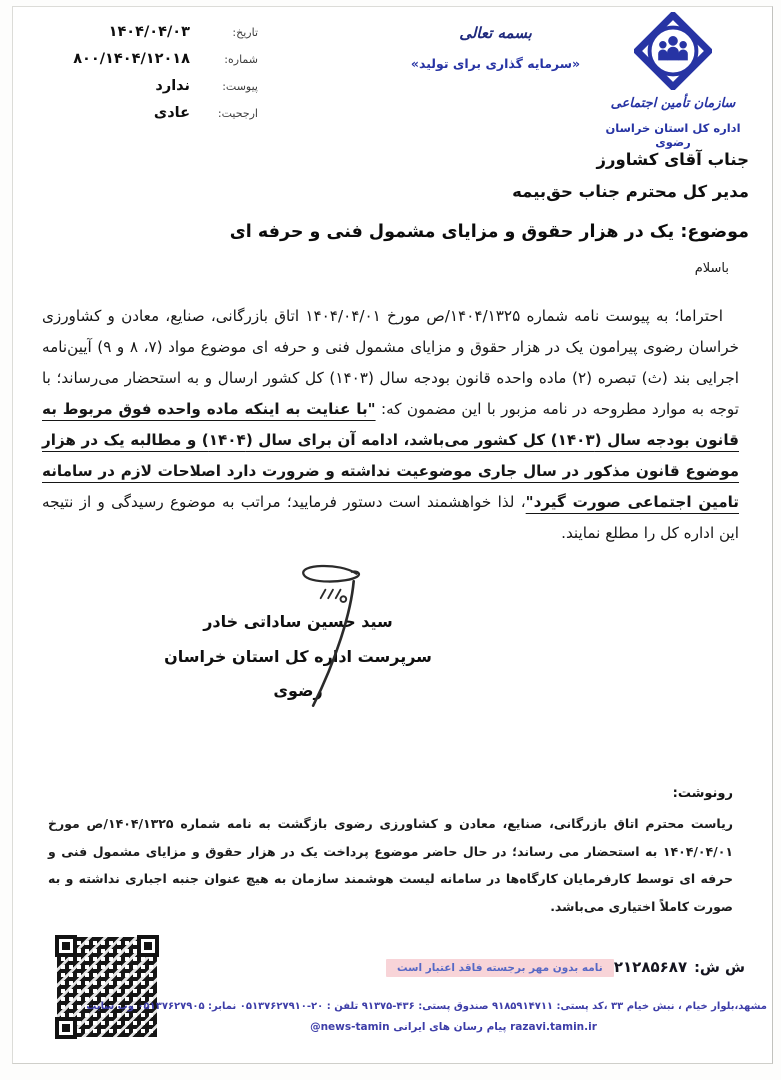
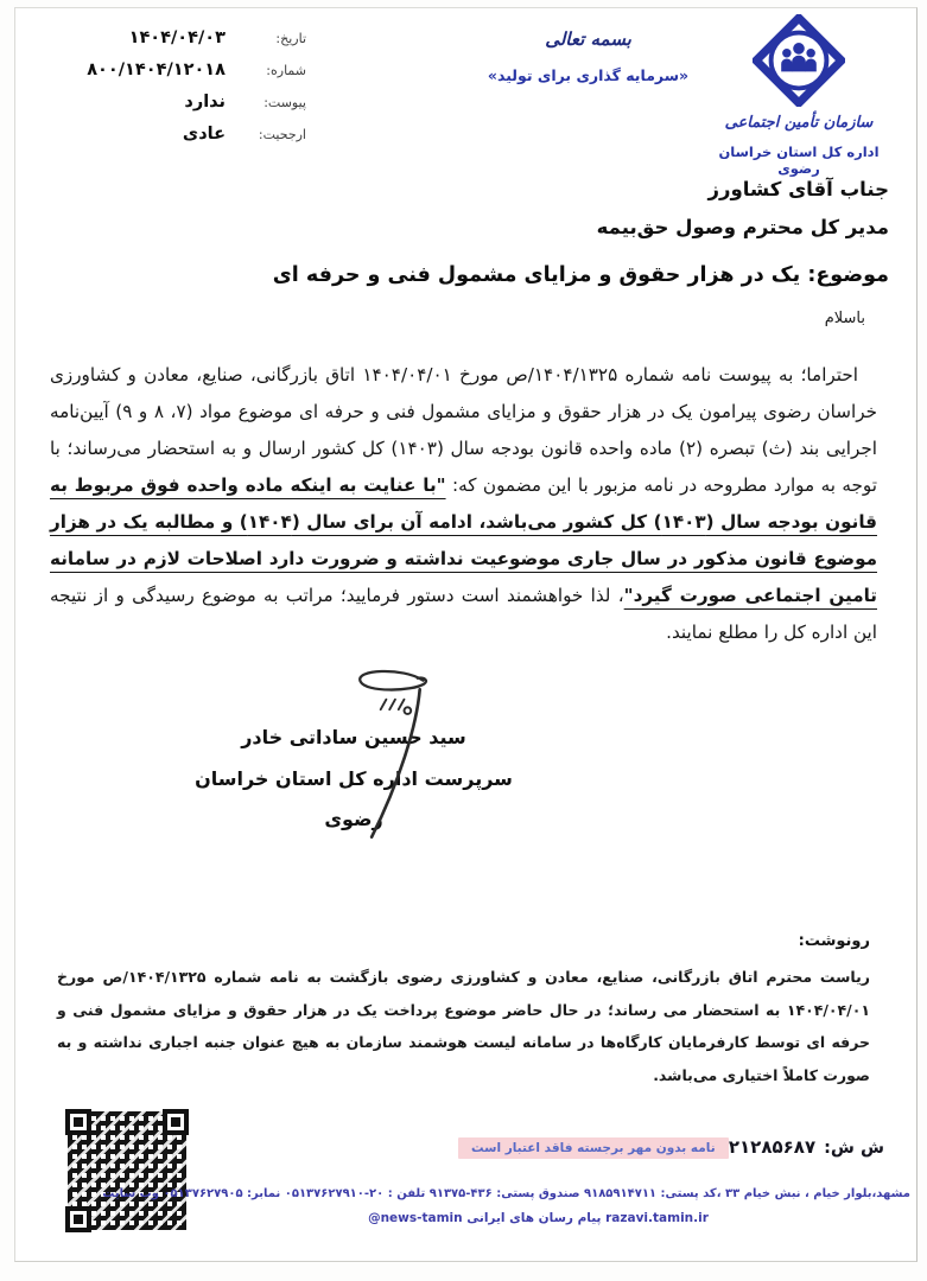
  سازمان تأمین اجتماعی
  اداره کل استان خراسان رضوی
  بسمه تعالی
  «سرمایه گذاری برای تولید»
  تاریخ:
  ۱۴۰۴/۰۴/۰۳
  شماره:
  ۸۰۰/۱۴۰۴/۱۲۰۱۸
  پیوست:
  ندارد
  ارجحیت:
  عادی
  جناب آقای کشاورز
- مدیر کل محترم جناب حق‌بیمه
+ مدیر کل محترم وصول حق‌بیمه
  موضوع: یک در هزار حقوق و مزایای مشمول فنی و حرفه ای
  باسلام
  احتراما؛ به پیوست نامه شماره ۱۴۰۴/۱۳۲۵/ص مورخ ۱۴۰۴/۰۴/۰۱ اتاق بازرگانی، صنایع، معادن و کشاورزی خراسان رضوی پیرامون یک در هزار حقوق و مزایای مشمول فنی و حرفه ای موضوع مواد (۷، ۸ و ۹) آیین‌نامه اجرایی بند (ث) تبصره (۲) ماده واحده قانون بودجه سال (۱۴۰۳) کل کشور ارسال و به استحضار می‌رساند؛ با توجه به موارد مطروحه در نامه مزبور با این مضمون که: "با عنایت به اینکه ماده واحده فوق مربوط به قانون بودجه سال (۱۴۰۳) کل کشور می‌باشد، ادامه آن برای سال (۱۴۰۴) و مطالبه یک در هزار موضوع قانون مذکور در سال جاری موضوعیت نداشته و ضرورت دارد اصلاحات لازم در سامانه تامین اجتماعی صورت گیرد"، لذا خواهشمند است دستور فرمایید؛ مراتب به موضوع رسیدگی و از نتیجه این اداره کل را مطلع نمایند.
  سید حسین ساداتی خادر
  سرپرست ادره کل استان خراسان
  رضوی
  رونوشت:
  ریاست محترم اتاق بازرگانی، صنایع، معادن و کشاورزی رضوی بازگشت به نامه شماره ۱۴۰۴/۱۳۲۵/ص مورخ ۱۴۰۴/۰۴/۰۱ به استحضار می رساند؛ در حال حاضر موضوع پرداخت یک در هزار حقوق و مزایای مشمول فنی و حرفه ای توسط کارفرمایان کارگاه‌ها در سامانه لیست هوشمند سازمان به هیچ عنوان جنبه اجباری نداشته و به صورت کاملاً اختیاری می‌باشد.
  ش ش:
  ۲۱۲۸۵۶۸۷
  نامه بدون مهر برجسته فاقد اعتبار است
  مشهد،بلوار خیام ، نبش خیام ۳۳ ،کد پستی: ۹۱۸۵۹۱۴۷۱۱ صندوق پستی: ۴۳۶-۹۱۳۷۵ تلفن : ۲۰-۰۵۱۳۷۶۲۷۹۱۰ نمابر: ۰۵۱۳۷۶۲۷۹۰۵ وب سایت
  razavi.tamin.ir پیام رسان های ایرانی @news-tamin
